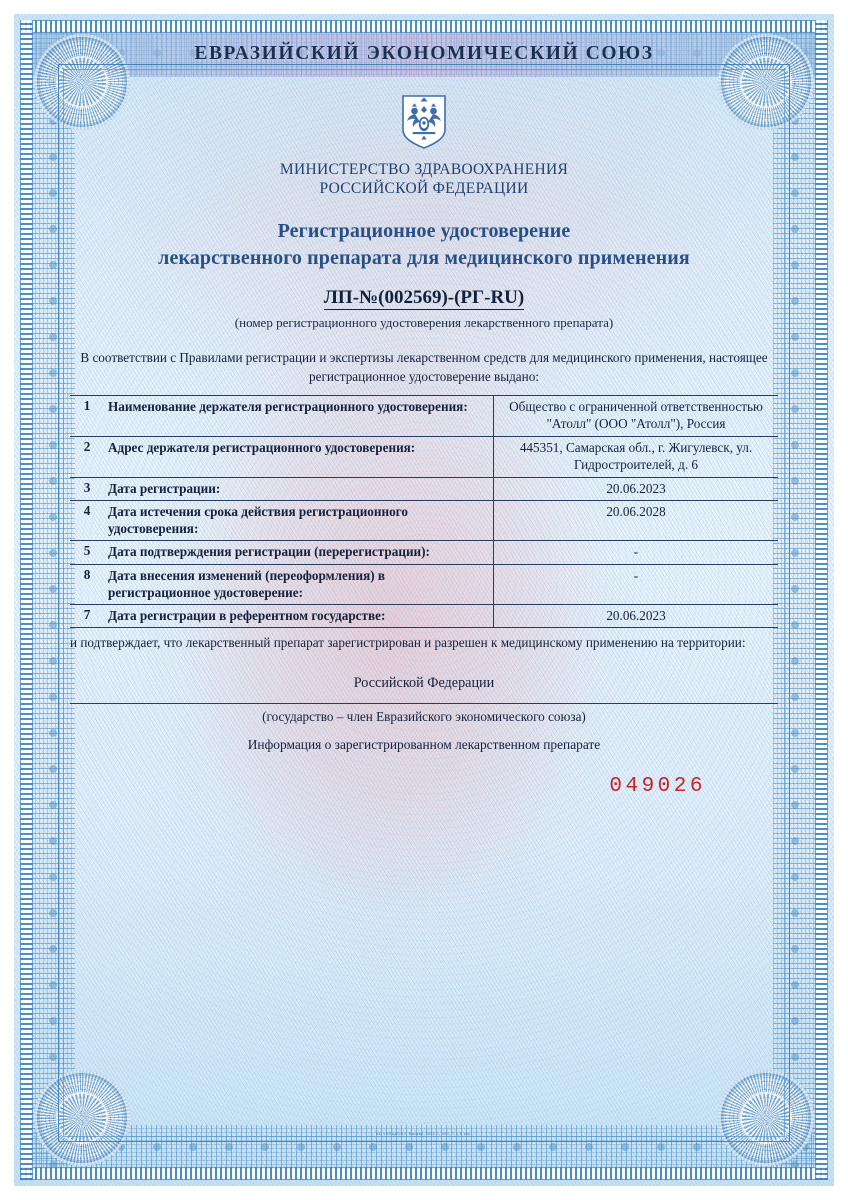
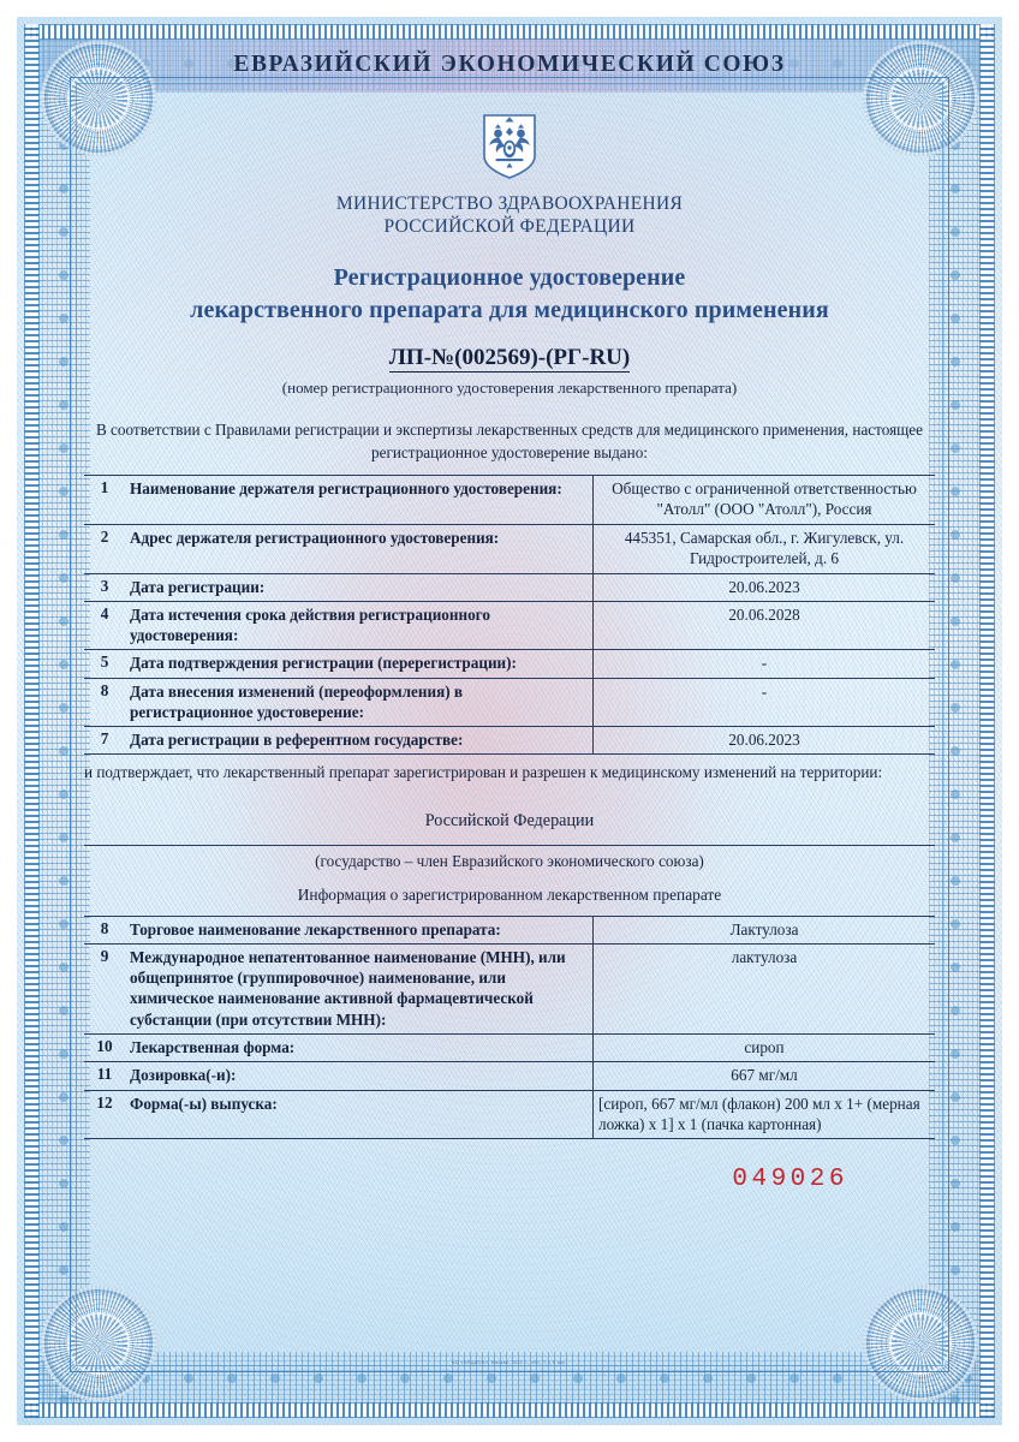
  ЕВРАЗИЙСКИЙ ЭКОНОМИЧЕСКИЙ СОЮЗ
  МИНИСТЕРСТВО ЗДРАВООХРАНЕНИЯ
  РОССИЙСКОЙ ФЕДЕРАЦИИ
  Регистрационное удостоверение
  лекарственного препарата для медицинского применения
  ЛП-№(002569)-(РГ-RU)
  (номер регистрационного удостоверения лекарственного препарата)
- В соответствии с Правилами регистрации и экспертизы лекарственном средств для медицинского применения, настоящее регистрационное удостоверение выдано:
+ В соответствии с Правилами регистрации и экспертизы лекарственных средств для медицинского применения, настоящее регистрационное удостоверение выдано:
  1	Наименование держателя регистрационного удостоверения:	Общество с ограниченной ответственностью "Атолл" (ООО "Атолл"), Россия
  2	Адрес держателя регистрационного удостоверения:	445351, Самарская обл., г. Жигулевск, ул. Гидростроителей, д. 6
  3	Дата регистрации:	20.06.2023
  4	Дата истечения срока действия регистрационного удостоверения:	20.06.2028
  5	Дата подтверждения регистрации (перерегистрации):	-
  8	Дата внесения изменений (переоформления) в регистрационное удостоверение:	-
  7	Дата регистрации в референтном государстве:	20.06.2023
- и подтверждает, что лекарственный препарат зарегистрирован и разрешен к медицинскому применению на территории:
+ и подтверждает, что лекарственный препарат зарегистрирован и разрешен к медицинскому изменений на территории:
  Российской Федерации
  (государство – член Евразийского экономического союза)
  Информация о зарегистрированном лекарственном препарате
+ 8	Торговое наименование лекарственного препарата:	Лактулоза
+ 9	Международное непатентованное наименование (МНН), или общепринятое (группировочное) наименование, или химическое наименование активной фармацевтической субстанции (при отсутствии МНН):	лактулоза
+ 10	Лекарственная форма:	сироп
+ 11	Дозировка(-и):	667 мг/мл
+ 12	Форма(-ы) выпуска:	[сироп, 667 мг/мл (флакон) 200 мл х 1+ (мерная ложка) х 1] х 1 (пачка картонная)
  049026
